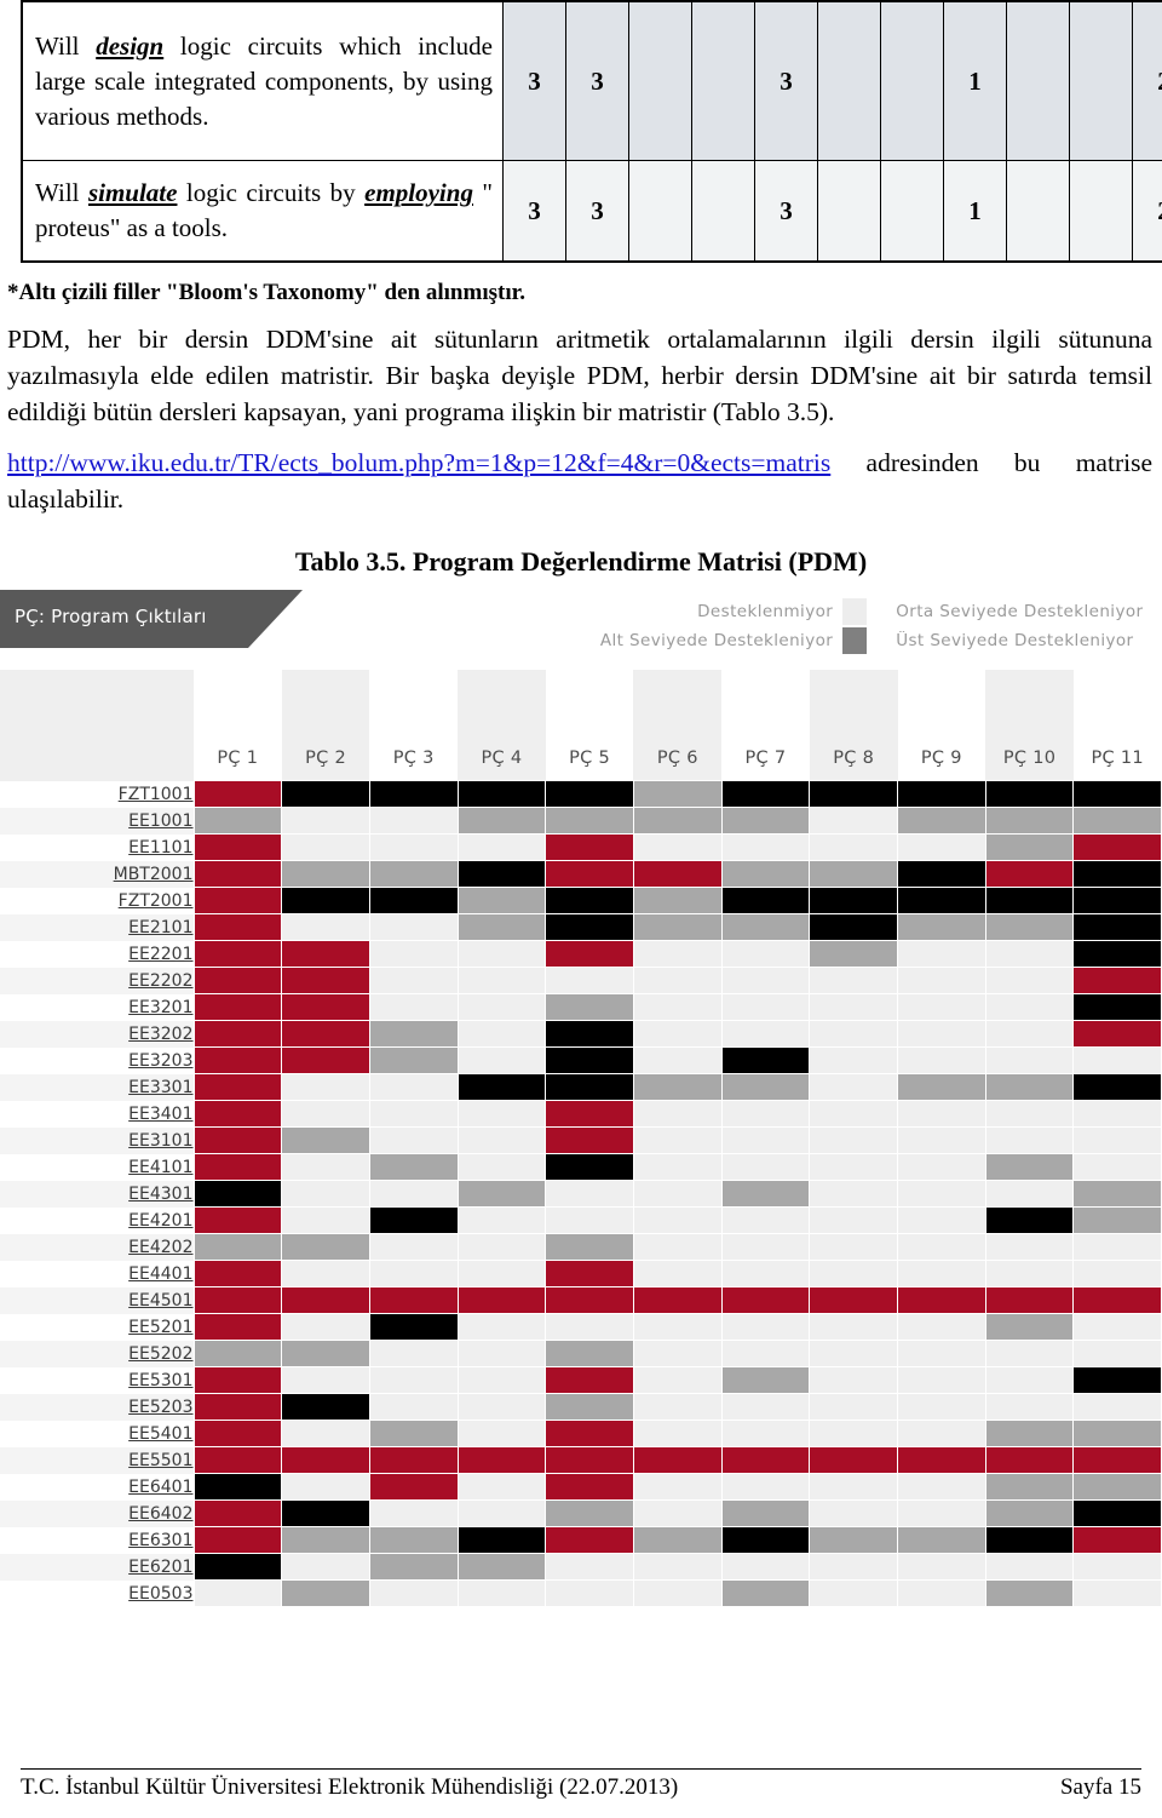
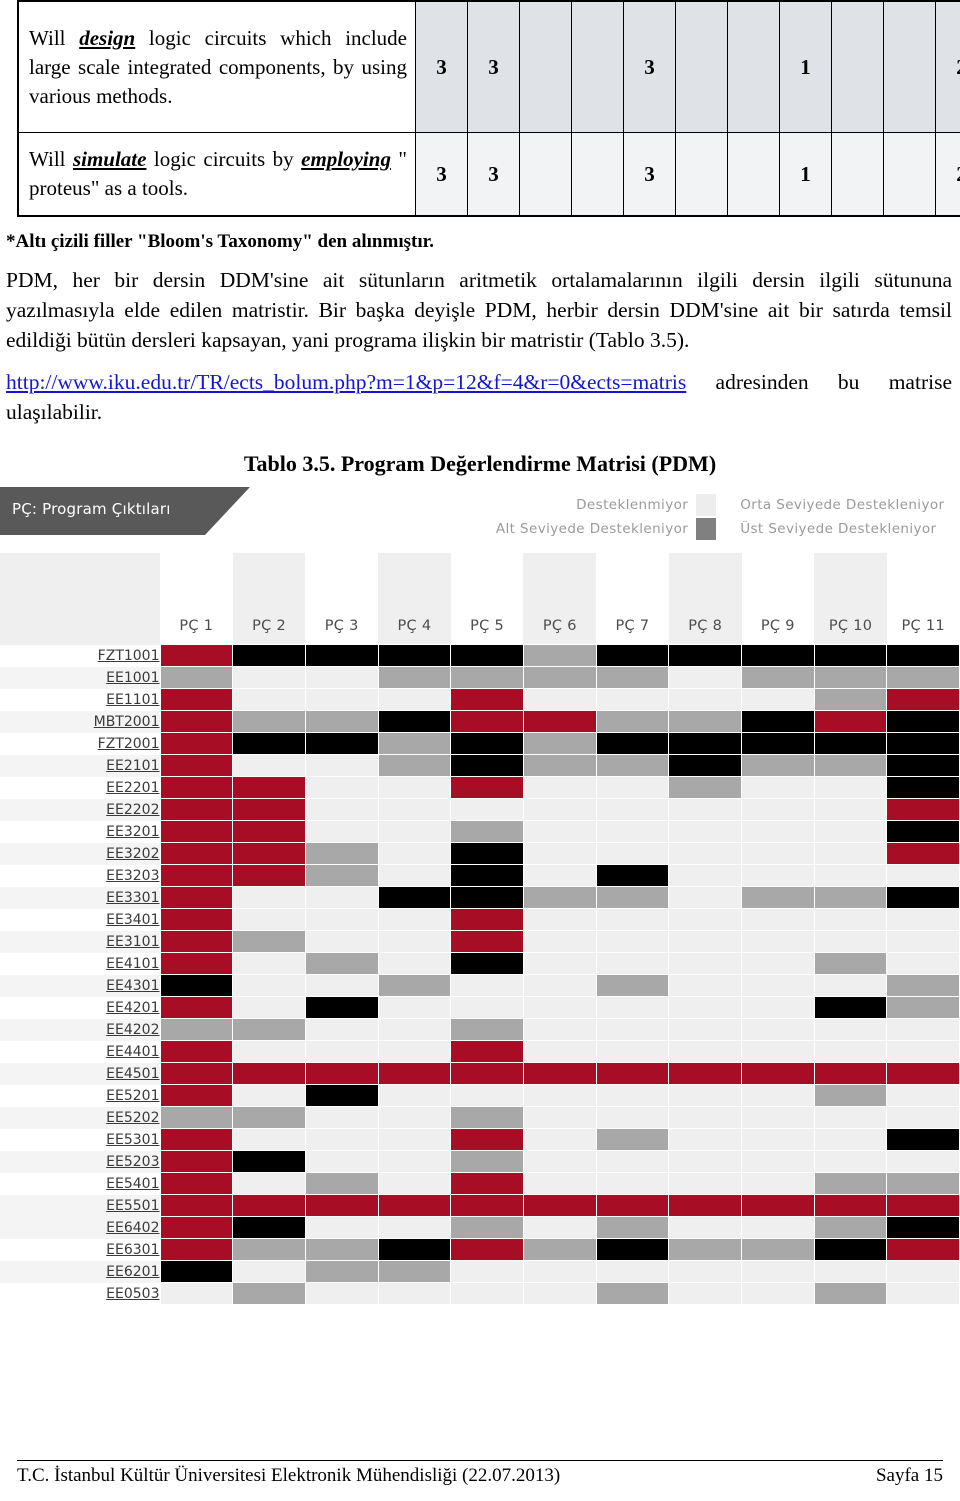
  Will design logic circuits which include large scale integrated components, by using various methods.	3	3			3			1
  Will simulate logic circuits by employing " proteus" as a tools.	3	3			3			1
  *Altı çizili filler "Bloom's Taxonomy" den alınmıştır.
  PDM, her bir dersin DDM'sine ait sütunların aritmetik ortalamalarının ilgili dersin ilgili sütununa yazılmasıyla elde edilen matristir. Bir başka deyişle PDM, herbir dersin DDM'sine ait bir satırda temsil edildiği bütün dersleri kapsayan, yani programa ilişkin bir matristir (Tablo 3.5).
  http://www.iku.edu.tr/TR/ects_bolum.php?m=1&p=12&f=4&r=0&ects=matris adresinden bu matrise ulaşılabilir.
  Tablo 3.5. Program Değerlendirme Matrisi (PDM)
  PÇ: Program Çıktıları
  Desteklenmiyor
  Orta Seviyede Destekleniyor
  Alt Seviyede Destekleniyor
  Üst Seviyede Destekleniyor
  	PÇ 1	PÇ 2	PÇ 3	PÇ 4	PÇ 5	PÇ 6	PÇ 7	PÇ 8	PÇ 9	PÇ 10	PÇ 11
  FZT1001
  EE1001
  EE1101
  MBT2001
  FZT2001
  EE2101
  EE2201
  EE2202
  EE3201
  EE3202
  EE3203
  EE3301
  EE3401
  EE3101
  EE4101
  EE4301
  EE4201
  EE4202
  EE4401
  EE4501
  EE5201
  EE5202
  EE5301
  EE5203
  EE5401
  EE5501
- EE6401
  EE6402
  EE6301
  EE6201
  EE0503
  T.C. İstanbul Kültür Üniversitesi Elektronik Mühendisliği (22.07.2013)
  Sayfa 15
